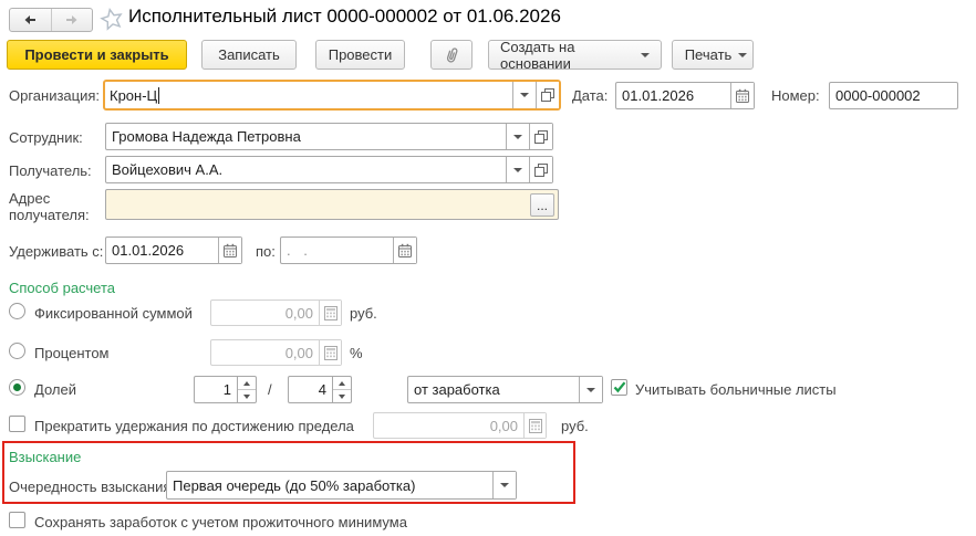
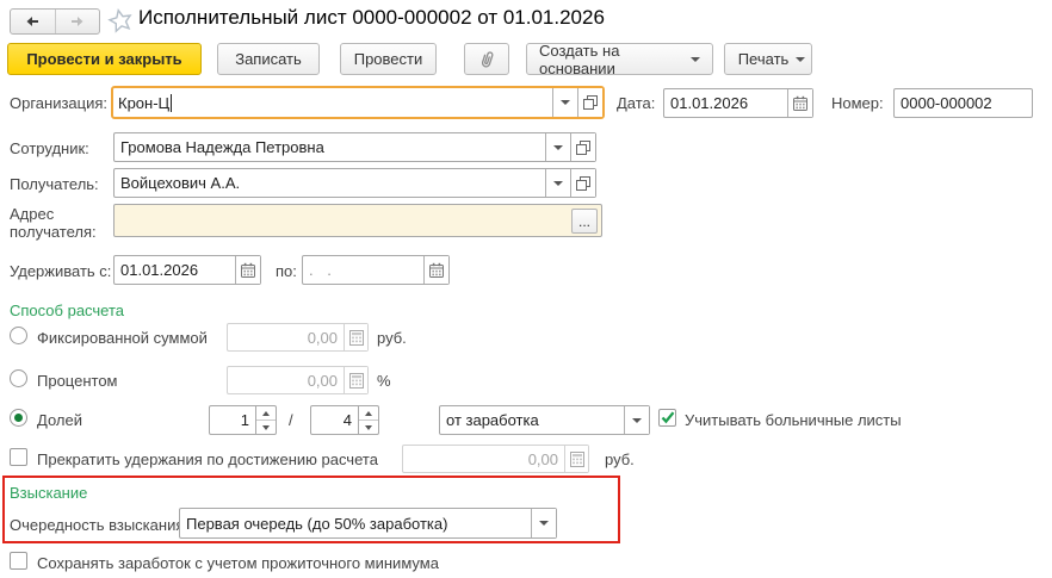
- Исполнительный лист 0000-000002 от 01.06.2026
+ Исполнительный лист 0000-000002 от 01.01.2026
  Провести и закрыть
  Записать
  Провести
  Создать на основании
  Печать
  Организация:
  Крон-Ц
  Дата:
  01.01.2026
  Номер:
  0000-000002
  Сотрудник:
  Громова Надежда Петровна
  Получатель:
  Войцехович А.А.
  Адрес получателя:
  ...
  Удерживать с:
  01.01.2026
  по:
  . .
  Способ расчета
  Фиксированной суммой
  0,00
  руб.
  Процентом
  0,00
  %
  Долей
  1
  /
  4
  от заработка
  Учитывать больничные листы
- Прекратить удержания по достижению предела
+ Прекратить удержания по достижению расчета
  0,00
  руб.
  Взыскание
  Очередность взыскани
  Первая очередь (до 50% заработка)
  Сохранять заработок с учетом прожиточного минимума
